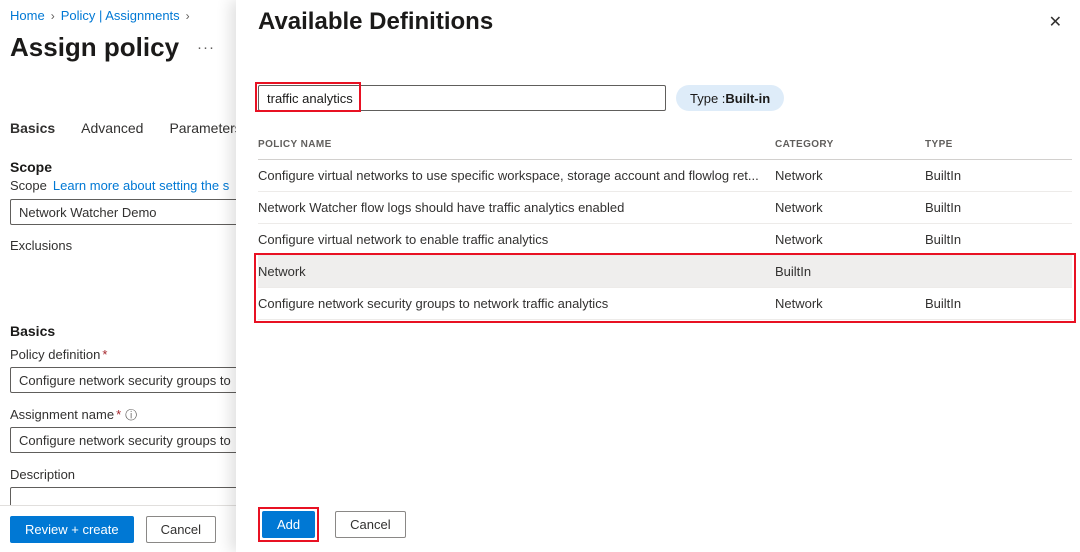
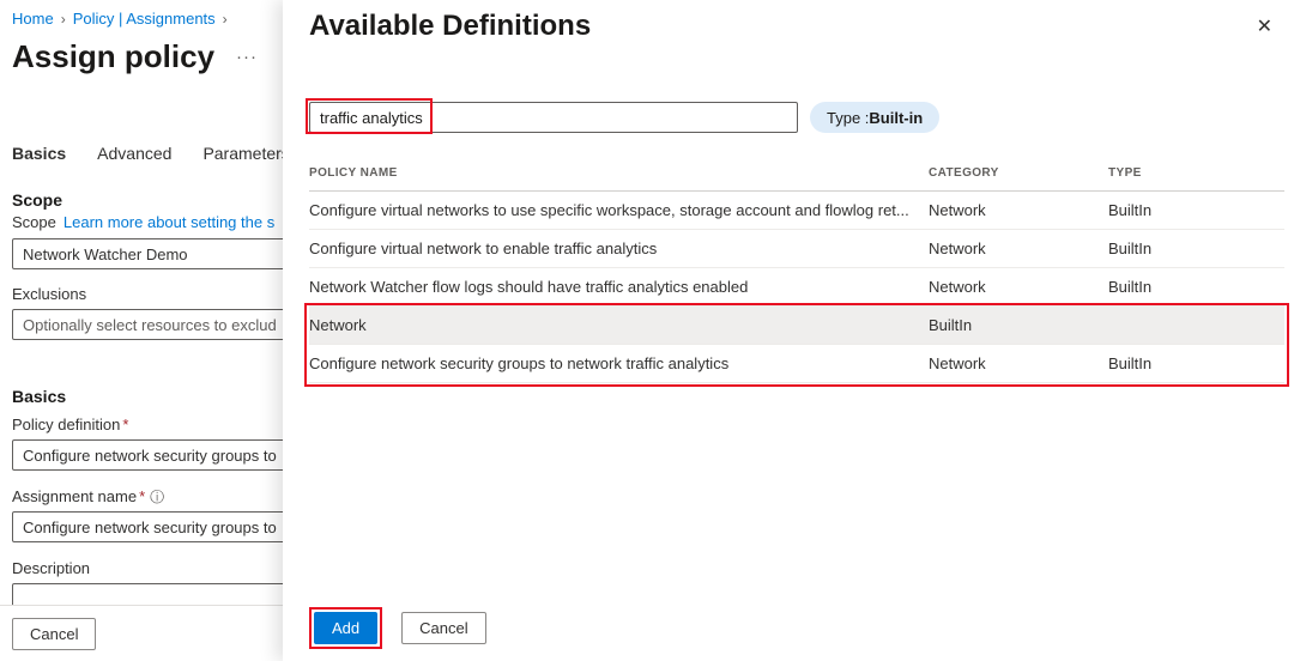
  Home
  ›
  Policy | Assignments
  ›
  Assign policy
  ···
  Basics
  Advanced
  Parameter
  Scope
  Scope
  Learn more about setting the s
  Network Watcher Demo
  Exclusions
+ Optionally select resources to exclud
  Basics
  Policy definition *
  Configure network security groups to
  Assignment name * ⓘ
  Configure network security groups to
  Description
- Review + create
  Cancel
  Available Definitions
  ✕
  traffic analytics
  Type :
  Built-in
  POLICY NAME
  CATEGORY
  TYPE
  Configure virtual networks to use specific workspace, storage account and flowlog ret...
  Network
  BuiltIn
- Network Watcher flow logs should have traffic analytics enabled
+ Configure virtual network to enable traffic analytics
  Network
  BuiltIn
- Configure virtual network to enable traffic analytics
+ Network Watcher flow logs should have traffic analytics enabled
  Network
  BuiltIn
  Network
  BuiltIn
  Configure network security groups to network traffic analytics
  Network
  BuiltIn
  Add
  Cancel
